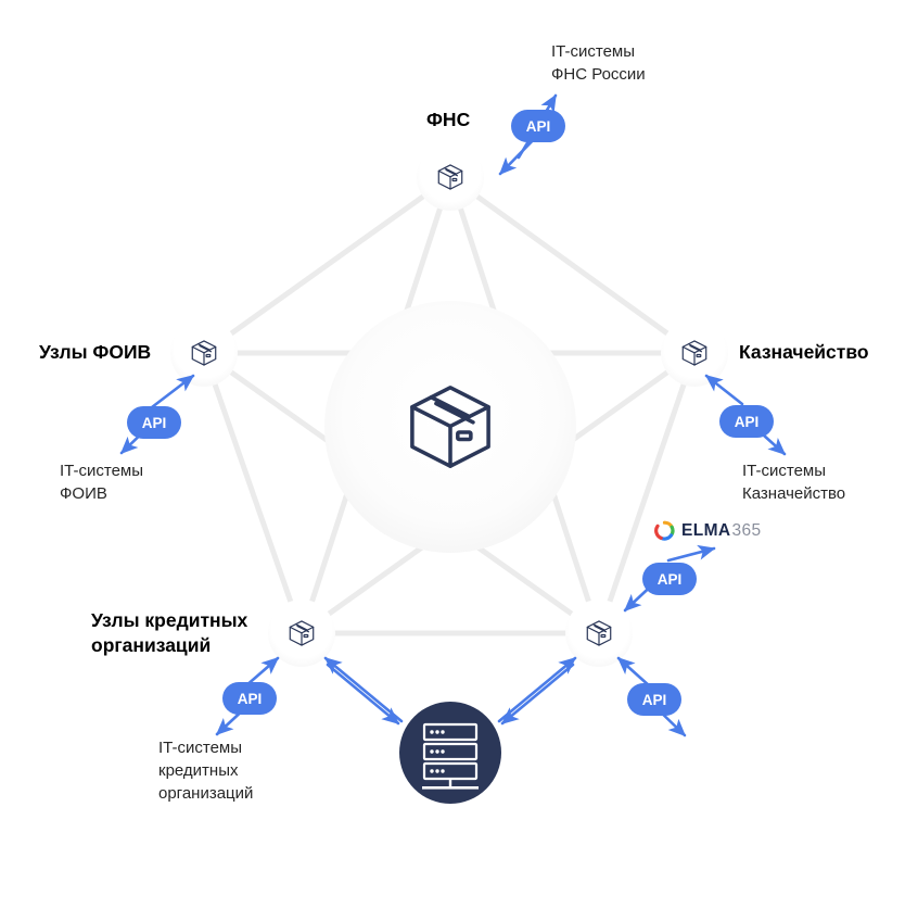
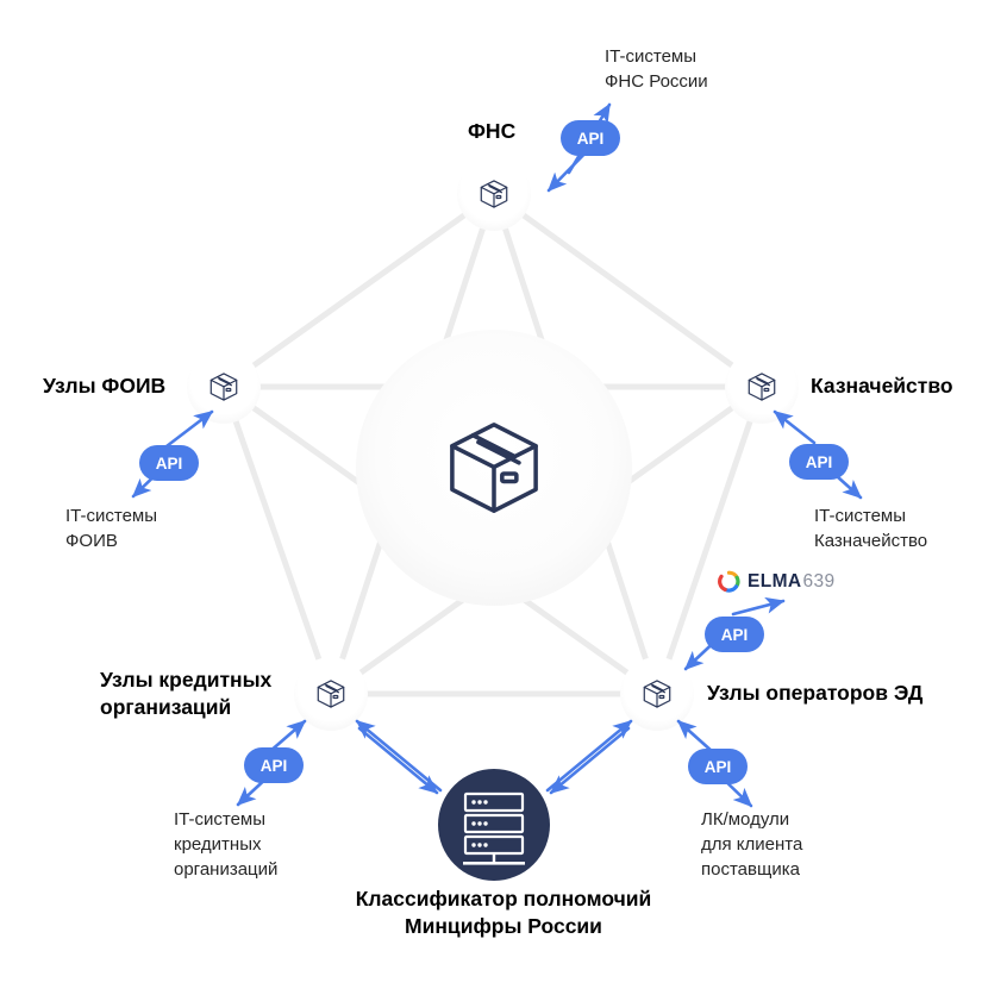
  API
  API
  API
  API
  API
  API
  ФНС
  Узлы ФОИВ
  Казначейство
  Узлы кредитных
  организаций
+ Узлы операторов ЭД
+ Классификатор полномочий
+ Минцифры России
  IT-системы
  ФНС России
  IT-системы
  ФОИВ
  IT-системы
  Казначейство
  IT-системы
  кредитных
  организаций
+ ЛК/модули
+ для клиента
+ поставщика
  ELMA
- 365
+ 639
